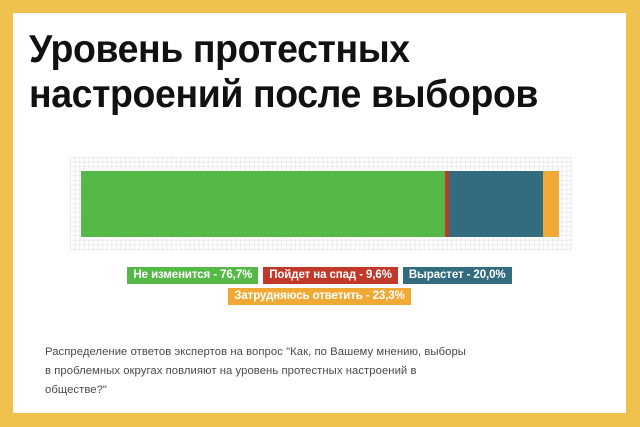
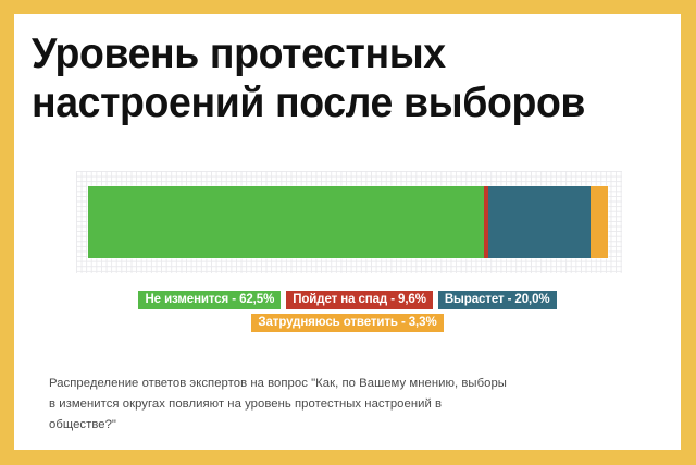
  Уровень протестных
  настроений после выборов
- Не изменится - 76,7%
+ Не изменится - 62,5%
  Пойдет на спад - 9,6%
  Вырастет - 20,0%
- Затрудняюсь ответить - 23,3%
+ Затрудняюсь ответить - 3,3%
  Распределение ответов экспертов на вопрос "Как, по Вашему мнению, выборы
- в проблемных округах повлияют на уровень протестных настроений в
+ в изменится округах повлияют на уровень протестных настроений в
  обществе?"
